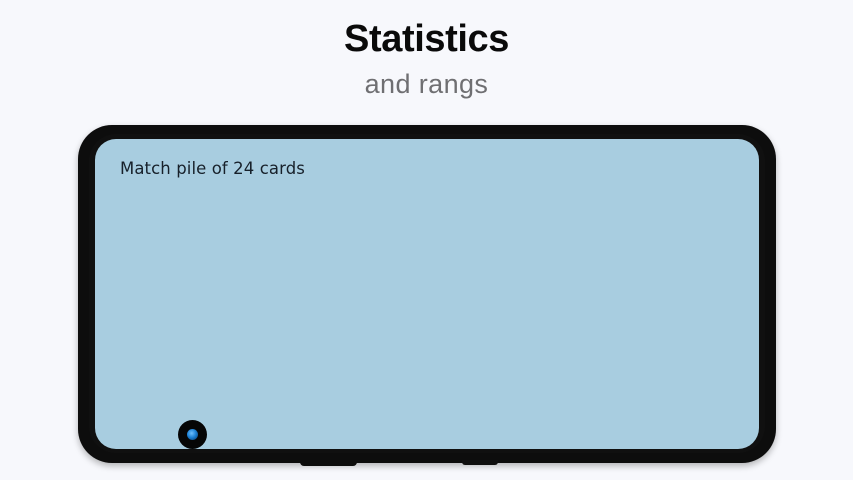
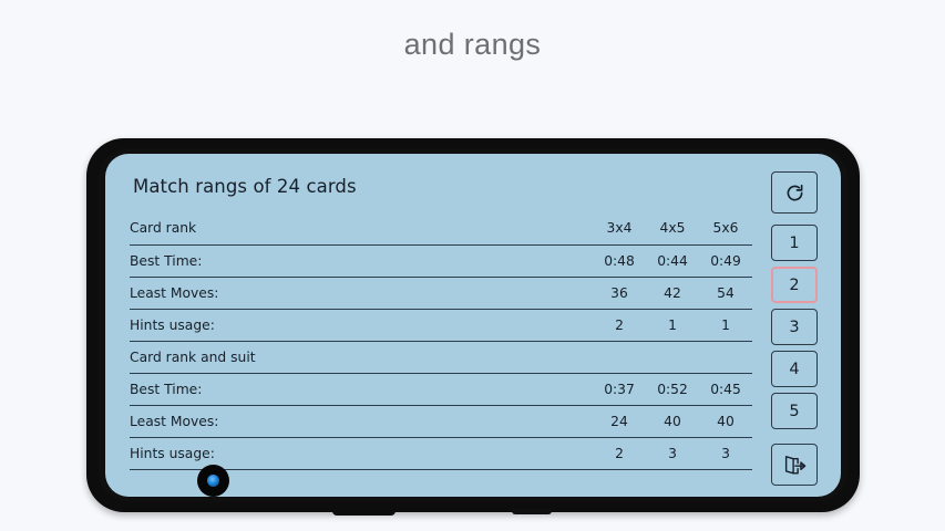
- Statistics
  and rangs
- Match pile of 24 cards
+ Match rangs of 24 cards
+ Card rank	3x4	4x5	5x6
+ Best Time:	0:48	0:44	0:49
+ Least Moves:	36	42	54
+ Hints usage:	2	1	1
+ Card rank and suit
+ Best Time:	0:37	0:52	0:45
+ Least Moves:	24	40	40
+ Hints usage:	2	3	3
+ 1
+ 2
+ 3
+ 4
+ 5
